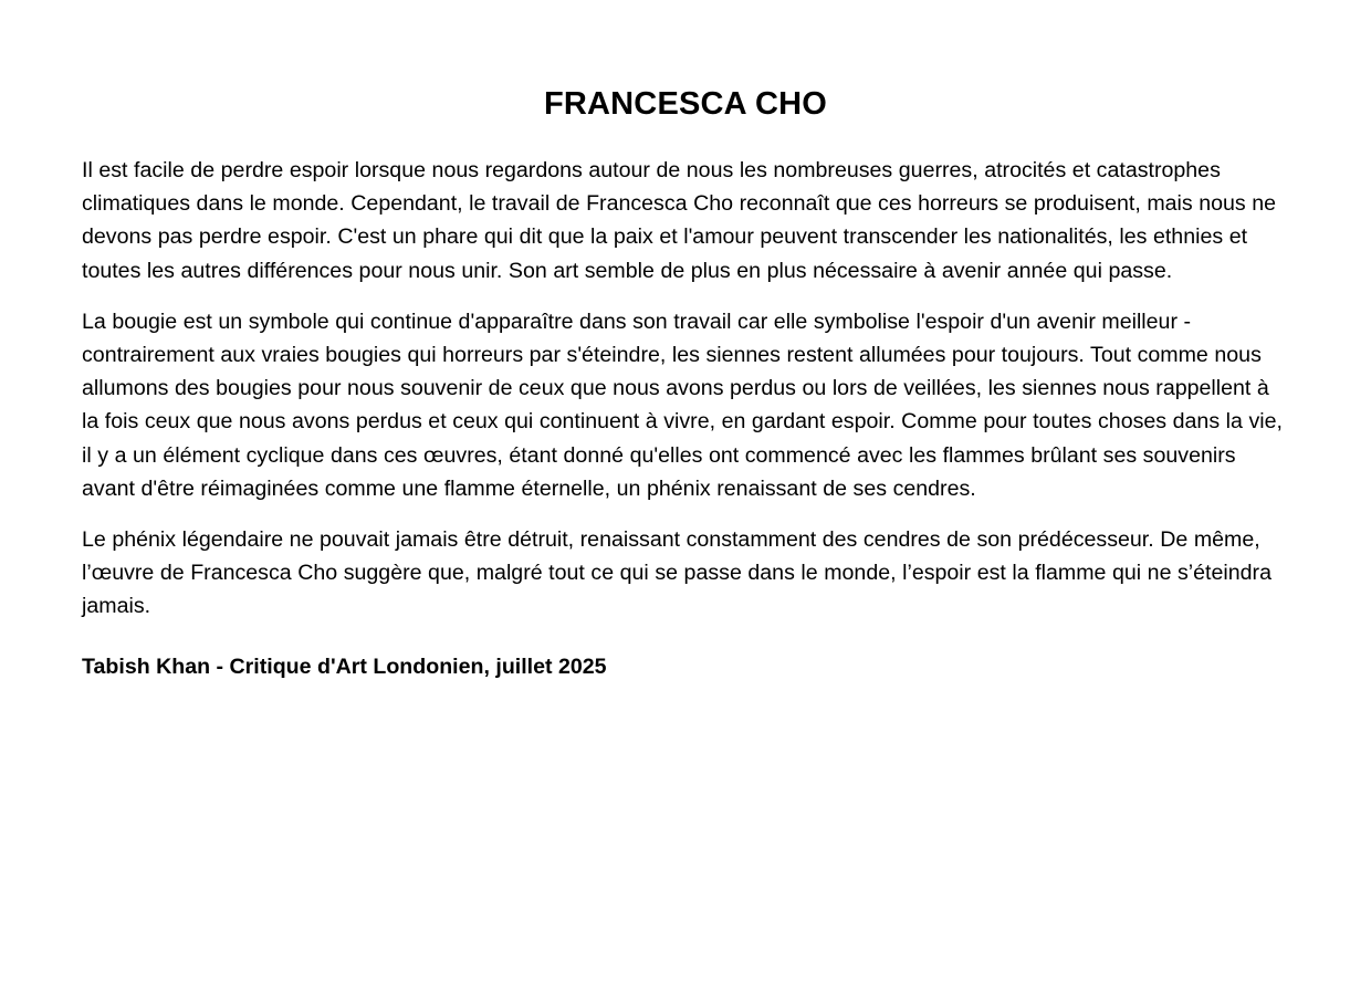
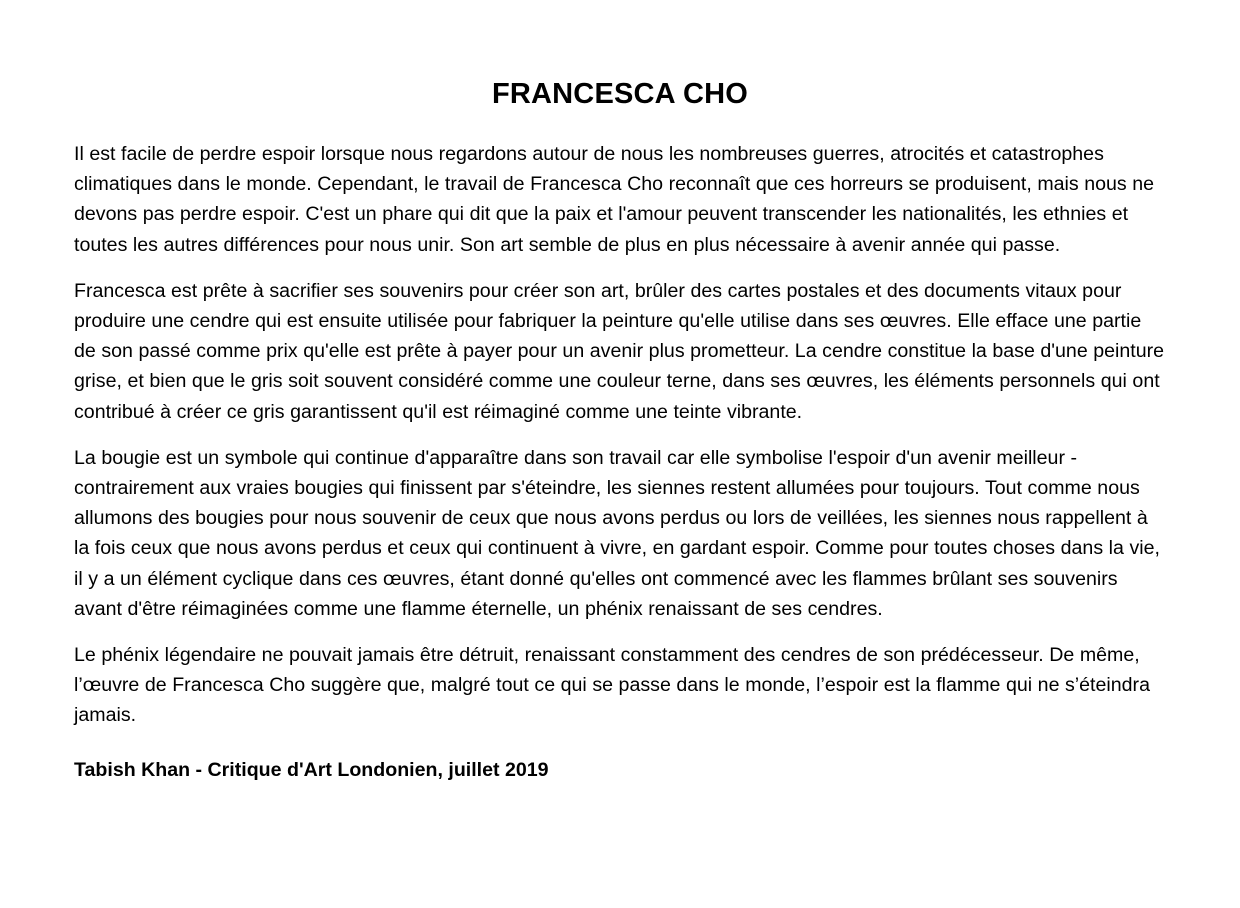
  FRANCESCA CHO
  Il est facile de perdre espoir lorsque nous regardons autour de nous les nombreuses guerres, atrocités et catastrophes climatiques dans le monde. Cependant, le travail de Francesca Cho reconnaît que ces horreurs se produisent, mais nous ne devons pas perdre espoir. C'est un phare qui dit que la paix et l'amour peuvent transcender les nationalités, les ethnies et toutes les autres différences pour nous unir. Son art semble de plus en plus nécessaire à avenir année qui passe.
+ Francesca est prête à sacrifier ses souvenirs pour créer son art, brûler des cartes postales et des documents vitaux pour produire une cendre qui est ensuite utilisée pour fabriquer la peinture qu'elle utilise dans ses œuvres. Elle efface une partie de son passé comme prix qu'elle est prête à payer pour un avenir plus prometteur. La cendre constitue la base d'une peinture grise, et bien que le gris soit souvent considéré comme une couleur terne, dans ses œuvres, les éléments personnels qui ont contribué à créer ce gris garantissent qu'il est réimaginé comme une teinte vibrante.
- La bougie est un symbole qui continue d'apparaître dans son travail car elle symbolise l'espoir d'un avenir meilleur - contrairement aux vraies bougies qui horreurs par s'éteindre, les siennes restent allumées pour toujours. Tout comme nous allumons des bougies pour nous souvenir de ceux que nous avons perdus ou lors de veillées, les siennes nous rappellent à la fois ceux que nous avons perdus et ceux qui continuent à vivre, en gardant espoir. Comme pour toutes choses dans la vie, il y a un élément cyclique dans ces œuvres, étant donné qu'elles ont commencé avec les flammes brûlant ses souvenirs avant d'être réimaginées comme une flamme éternelle, un phénix renaissant de ses cendres.
+ La bougie est un symbole qui continue d'apparaître dans son travail car elle symbolise l'espoir d'un avenir meilleur - contrairement aux vraies bougies qui finissent par s'éteindre, les siennes restent allumées pour toujours. Tout comme nous allumons des bougies pour nous souvenir de ceux que nous avons perdus ou lors de veillées, les siennes nous rappellent à la fois ceux que nous avons perdus et ceux qui continuent à vivre, en gardant espoir. Comme pour toutes choses dans la vie, il y a un élément cyclique dans ces œuvres, étant donné qu'elles ont commencé avec les flammes brûlant ses souvenirs avant d'être réimaginées comme une flamme éternelle, un phénix renaissant de ses cendres.
  Le phénix légendaire ne pouvait jamais être détruit, renaissant constamment des cendres de son prédécesseur. De même, l’œuvre de Francesca Cho suggère que, malgré tout ce qui se passe dans le monde, l’espoir est la flamme qui ne s’éteindra jamais.
- Tabish Khan - Critique d'Art Londonien, juillet 2025
+ Tabish Khan - Critique d'Art Londonien, juillet 2019
